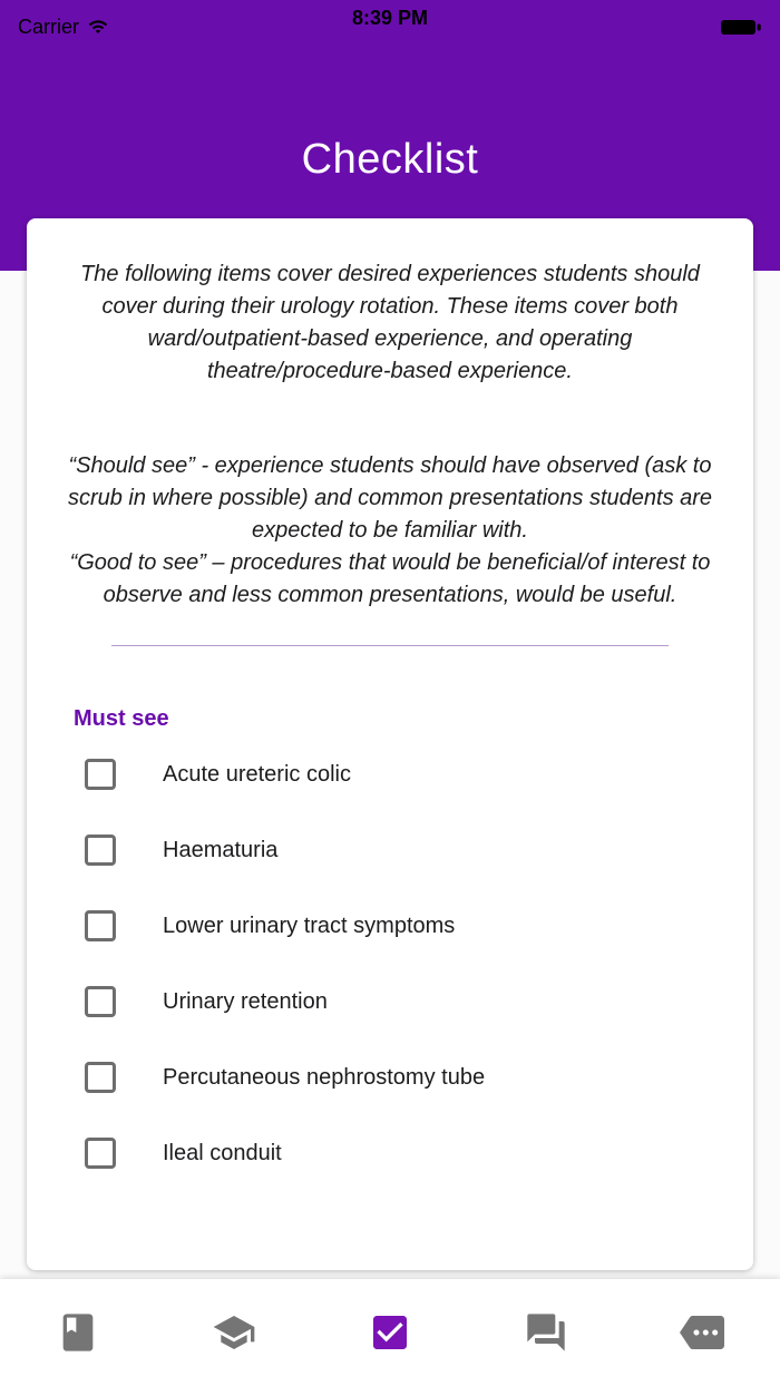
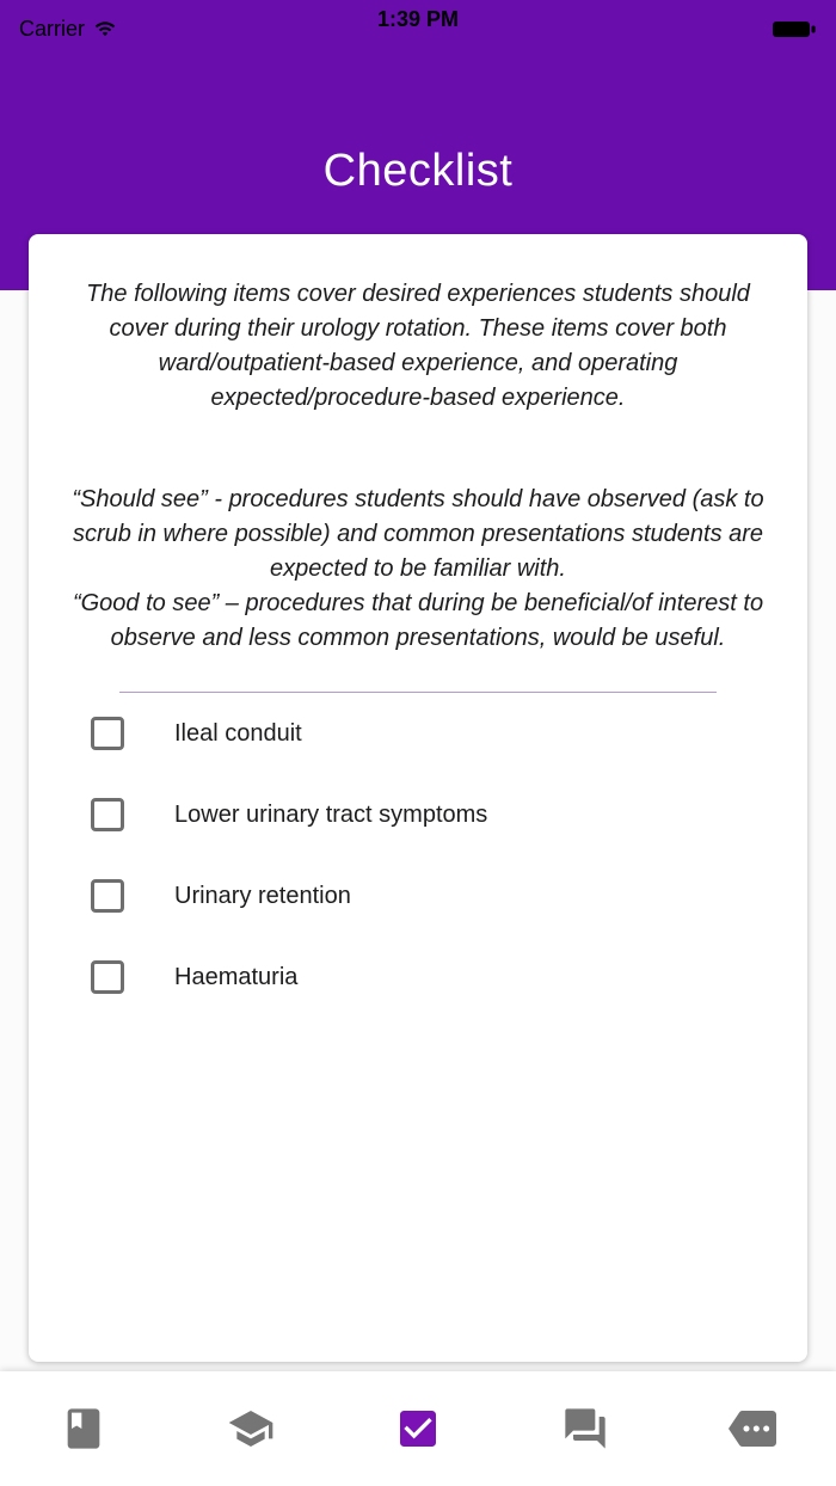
  Carrier
- 8:39 PM
+ 1:39 PM
  Checklist
- The following items cover desired experiences students should cover during their urology rotation. These items cover both ward/outpatient-based experience, and operating theatre/procedure-based experience.
+ The following items cover desired experiences students should cover during their urology rotation. These items cover both ward/outpatient-based experience, and operating expected/procedure-based experience.
- “Should see” - experience students should have observed (ask to scrub in where possible) and common presentations students are expected to be familiar with.
+ “Should see” - procedures students should have observed (ask to scrub in where possible) and common presentations students are expected to be familiar with.
- “Good to see” – procedures that would be beneficial/of interest to observe and less common presentations, would be useful.
+ “Good to see” – procedures that during be beneficial/of interest to observe and less common presentations, would be useful.
- Must see
- Acute ureteric colic
- Haematuria
+ Ileal conduit
  Lower urinary tract symptoms
  Urinary retention
- Percutaneous nephrostomy tube
- Ileal conduit
+ Haematuria
